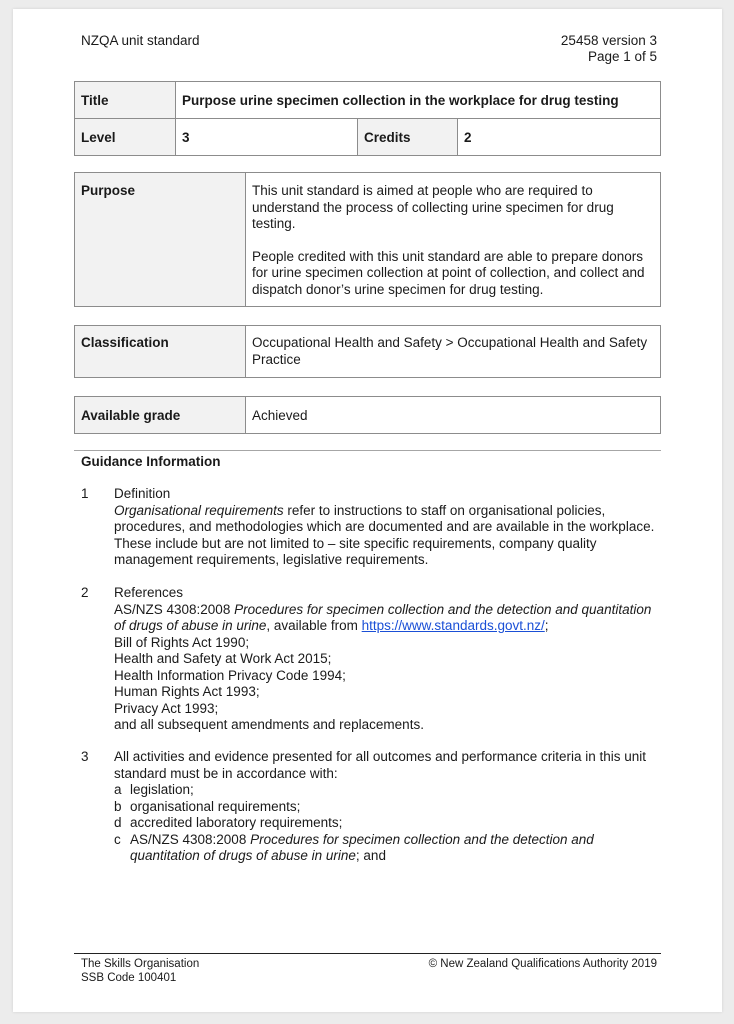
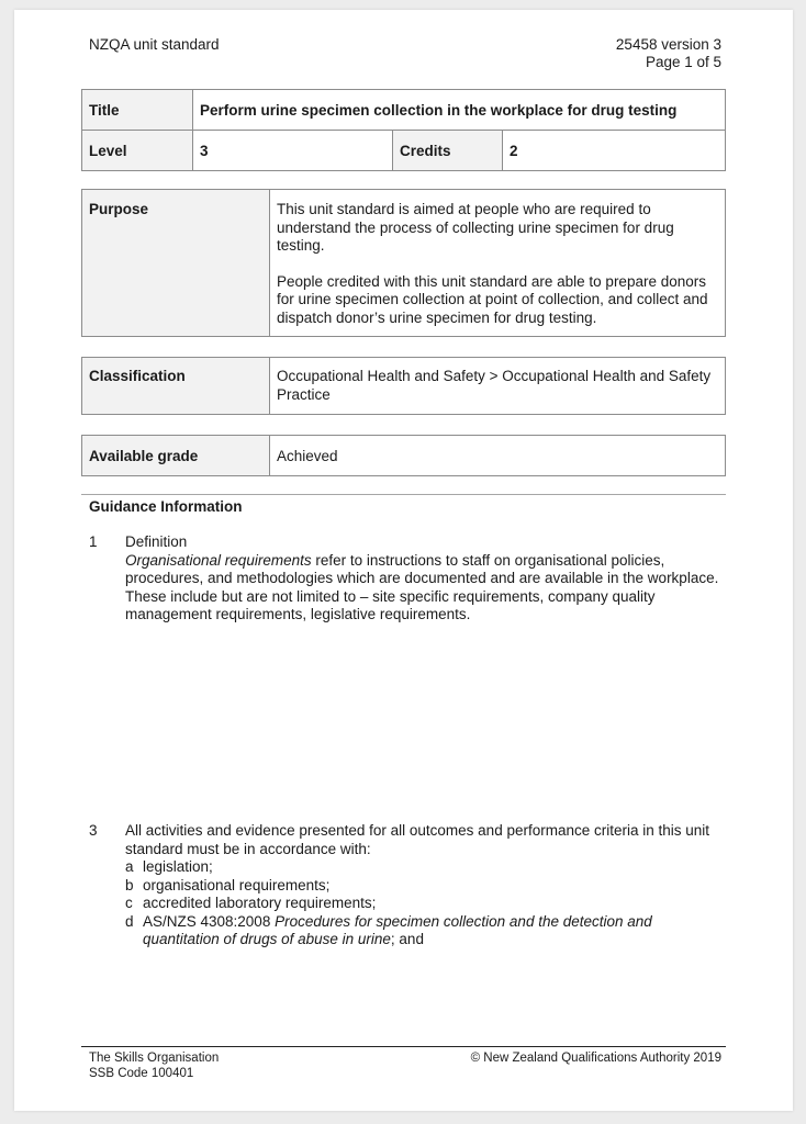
  NZQA unit standard
  25458 version 3
  Page 1 of 5
- Title	Purpose urine specimen collection in the workplace for drug testing
+ Title	Perform urine specimen collection in the workplace for drug testing
  Level	3	Credits	2
  Purpose	This unit standard is aimed at people who are required to understand the process of collecting urine specimen for drug testing. People credited with this unit standard are able to prepare donors for urine specimen collection at point of collection, and collect and dispatch donor’s urine specimen for drug testing.
  Classification	Occupational Health and Safety > Occupational Health and Safety Practice
  Available grade	Achieved
  Guidance Information
  1
  Definition
  Organisational requirements refer to instructions to staff on organisational policies, procedures, and methodologies which are documented and are available in the workplace. These include but are not limited to – site specific requirements, company quality management requirements, legislative requirements.
- 2
- References
- AS/NZS 4308:2008 Procedures for specimen collection and the detection and quantitation of drugs of abuse in urine, available from https://www.standards.govt.nz/;
- Bill of Rights Act 1990;
- Health and Safety at Work Act 2015;
- Health Information Privacy Code 1994;
- Human Rights Act 1993;
- Privacy Act 1993;
- and all subsequent amendments and replacements.
  3
  All activities and evidence presented for all outcomes and performance criteria in this unit standard must be in accordance with:
  a
  legislation;
  b
  organisational requirements;
- d
+ c
  accredited laboratory requirements;
- c
+ d
  AS/NZS 4308:2008 Procedures for specimen collection and the detection and quantitation of drugs of abuse in urine; and
  The Skills Organisation
  SSB Code 100401
  © New Zealand Qualifications Authority 2019
